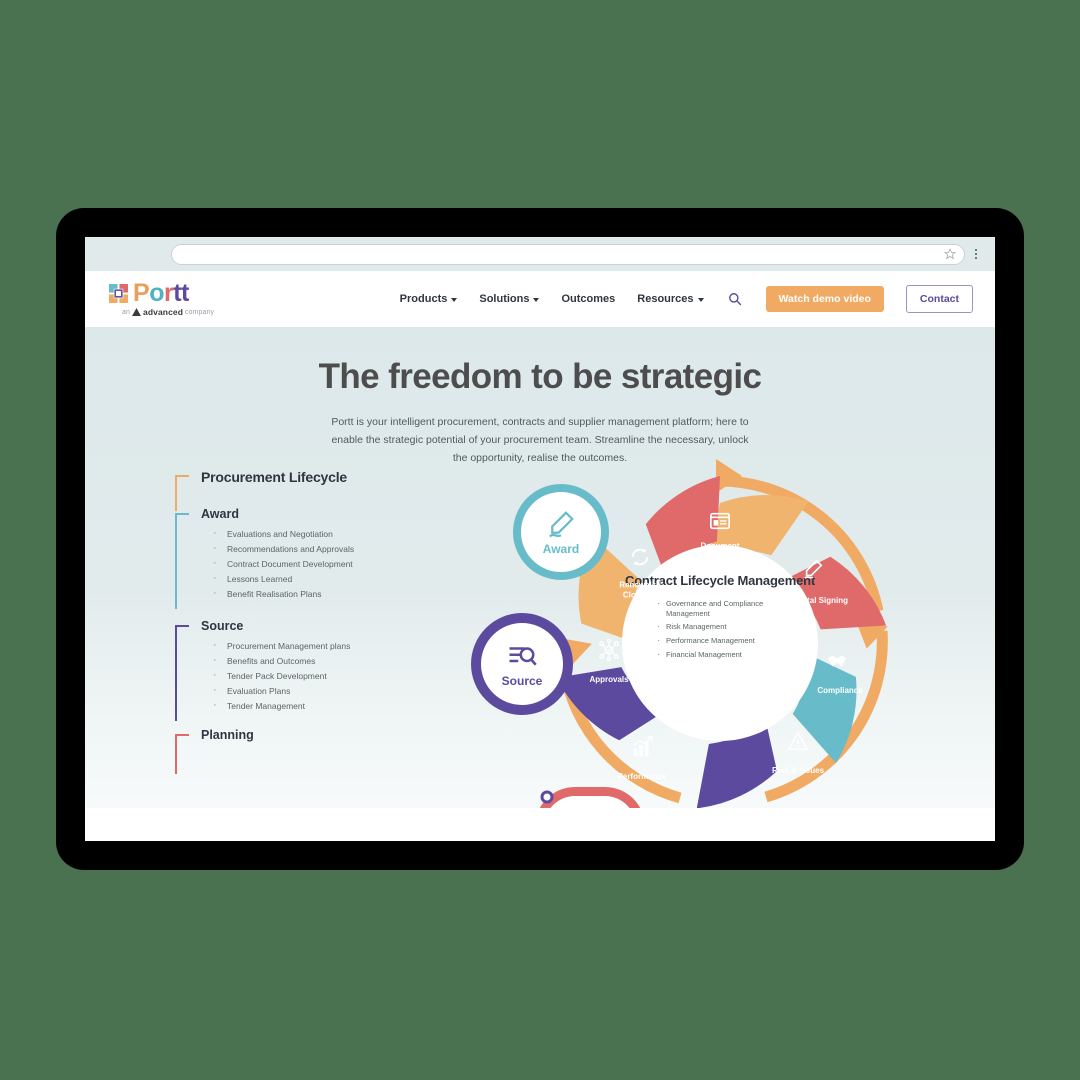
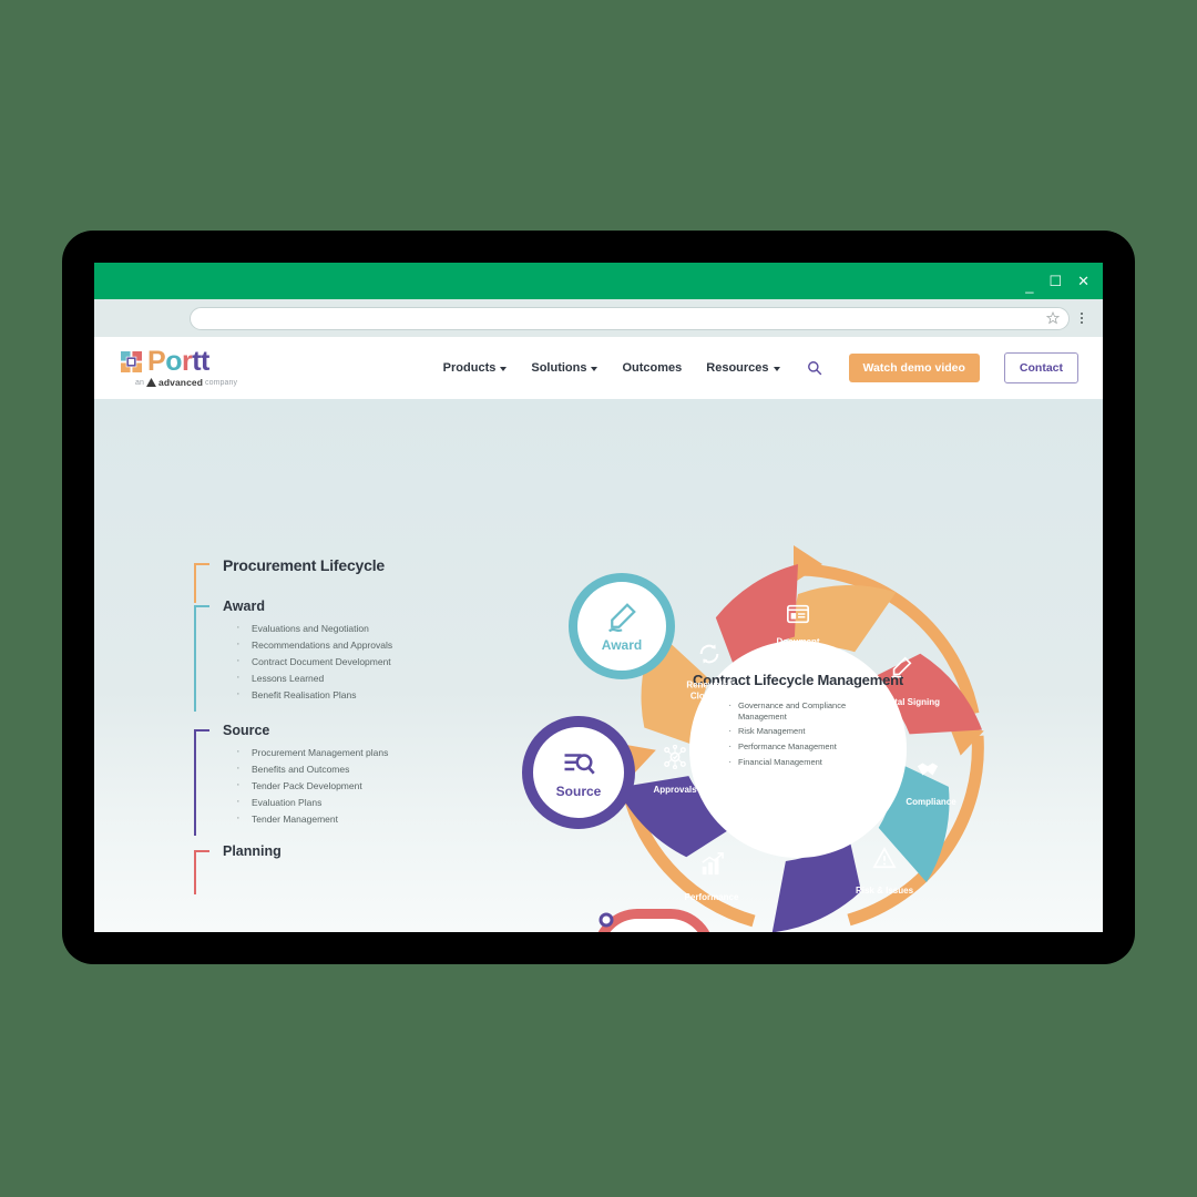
+ _
+ ☐
+ ✕
  P
  o
  r
  t
  t
  advanced
  Products
  Solutions
  Outcomes
  Resources
  Watch demo video
  Contact
- The freedom to be strategic
- Portt is your intelligent procurement, contracts and supplier management platform; here to enable the strategic potential of your procurement team. Streamline the necessary, unlock the opportunity, realise the outcomes.
  Procurement Lifecycle
  Award
  Evaluations and Negotiation
  Recommendations and Approvals
  Contract Document Development
  Lessons Learned
  Benefit Realisation Plans
  Source
  Procurement Management plans
  Benefits and Outcomes
  Tender Pack Development
  Evaluation Plans
  Tender Management
  Planning
  Contract Lifecycle Management
  Governance and Compliance Management
  Risk Management
  Performance Management
  Financial Management
  Digital Signing
  Compliance
  Risk & Issues
  Performance
  Approvals
  Renewals / Closeout
  Award
  Source
